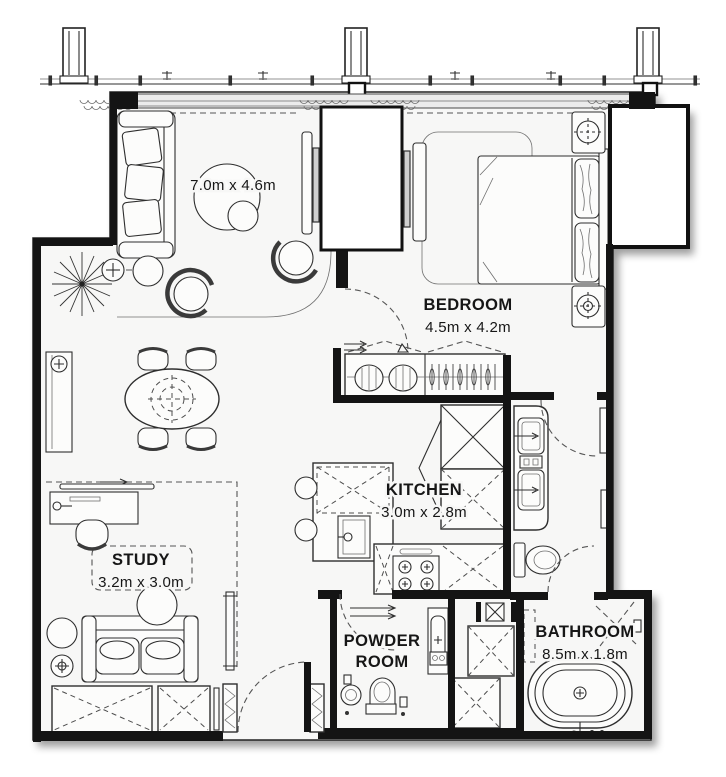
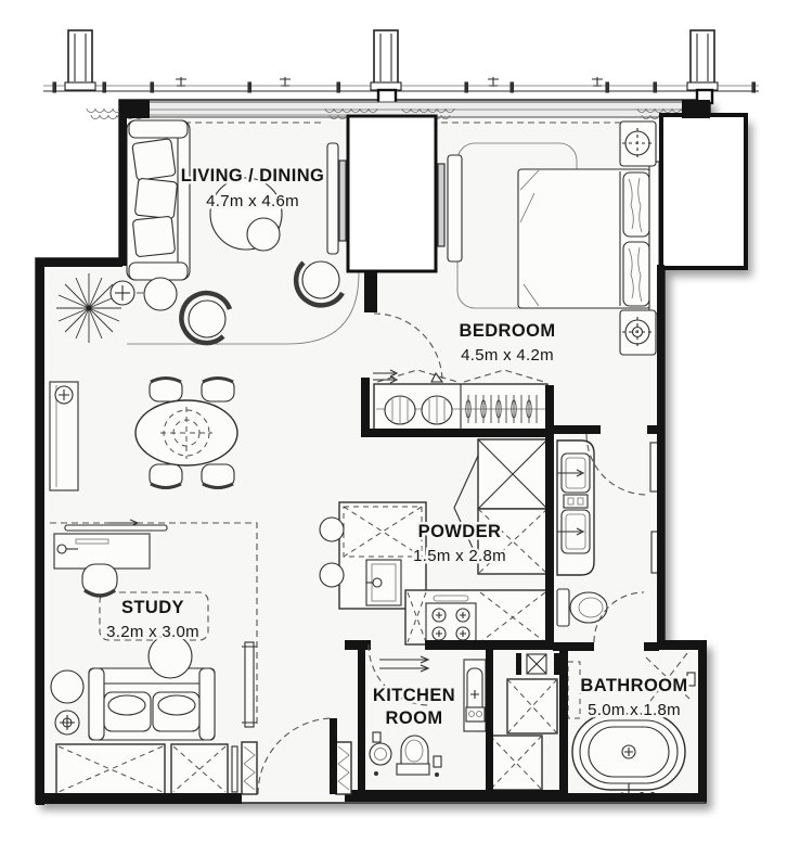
+ LIVING / DINING
- 7.0m x 4.6m
+ 4.7m x 4.6m
  BEDROOM
  4.5m x 4.2m
- KITCHEN
+ POWDER
- 3.0m x 2.8m
+ 1.5m x 2.8m
  STUDY
  3.2m x 3.0m
- POWDER
+ KITCHEN
  ROOM
  BATHROOM
- 8.5m x 1.8m
+ 5.0m x 1.8m
